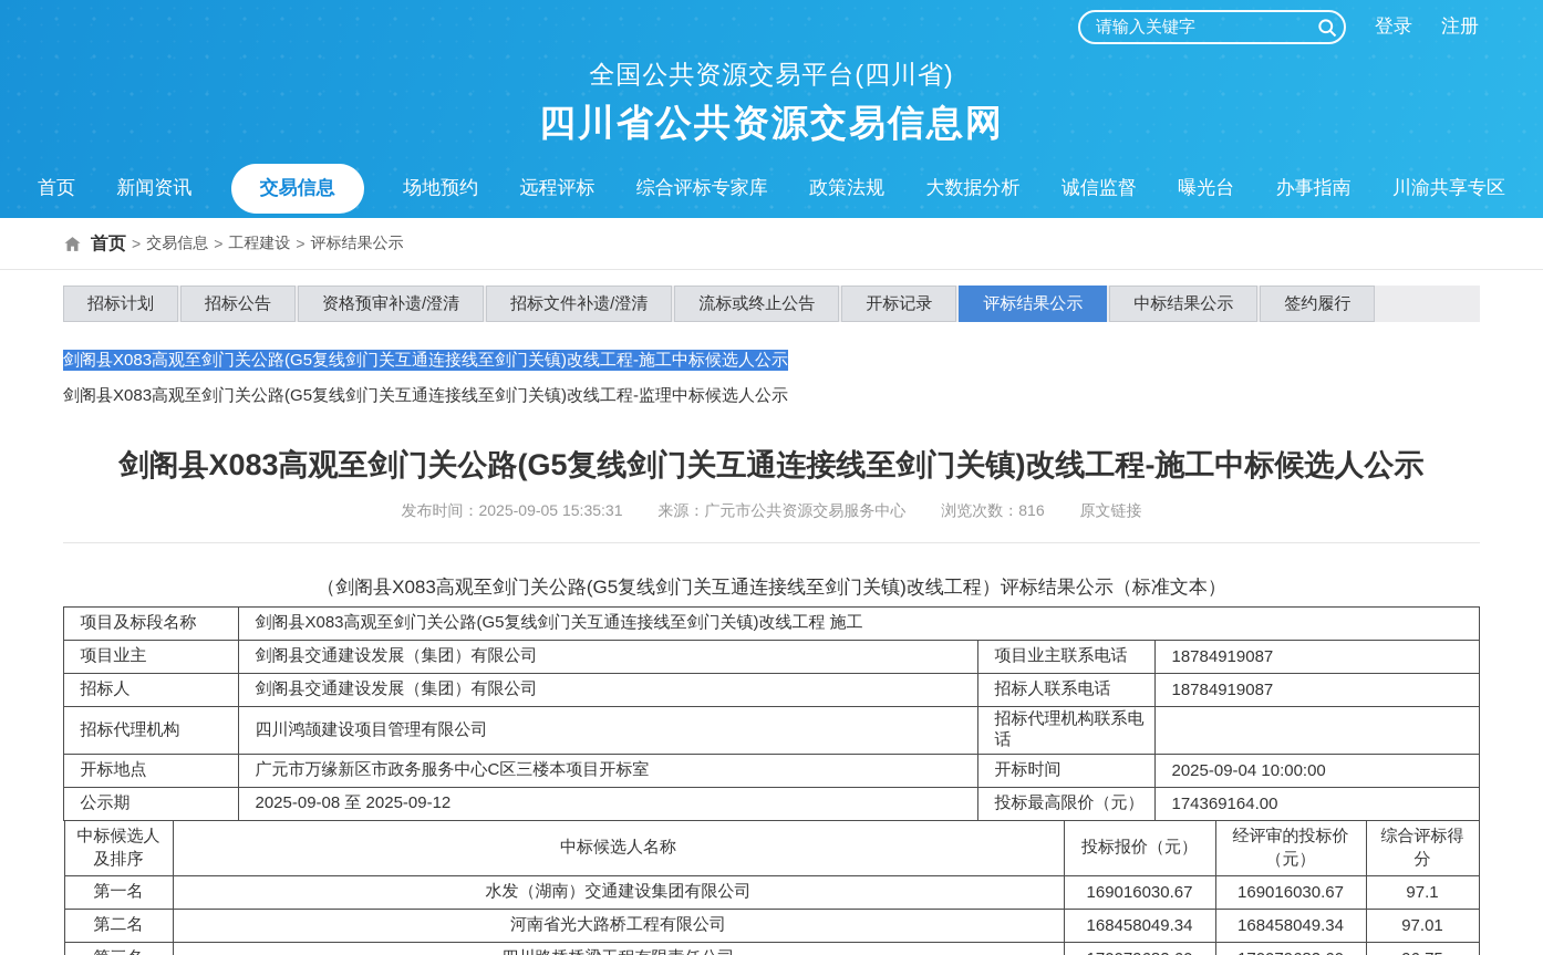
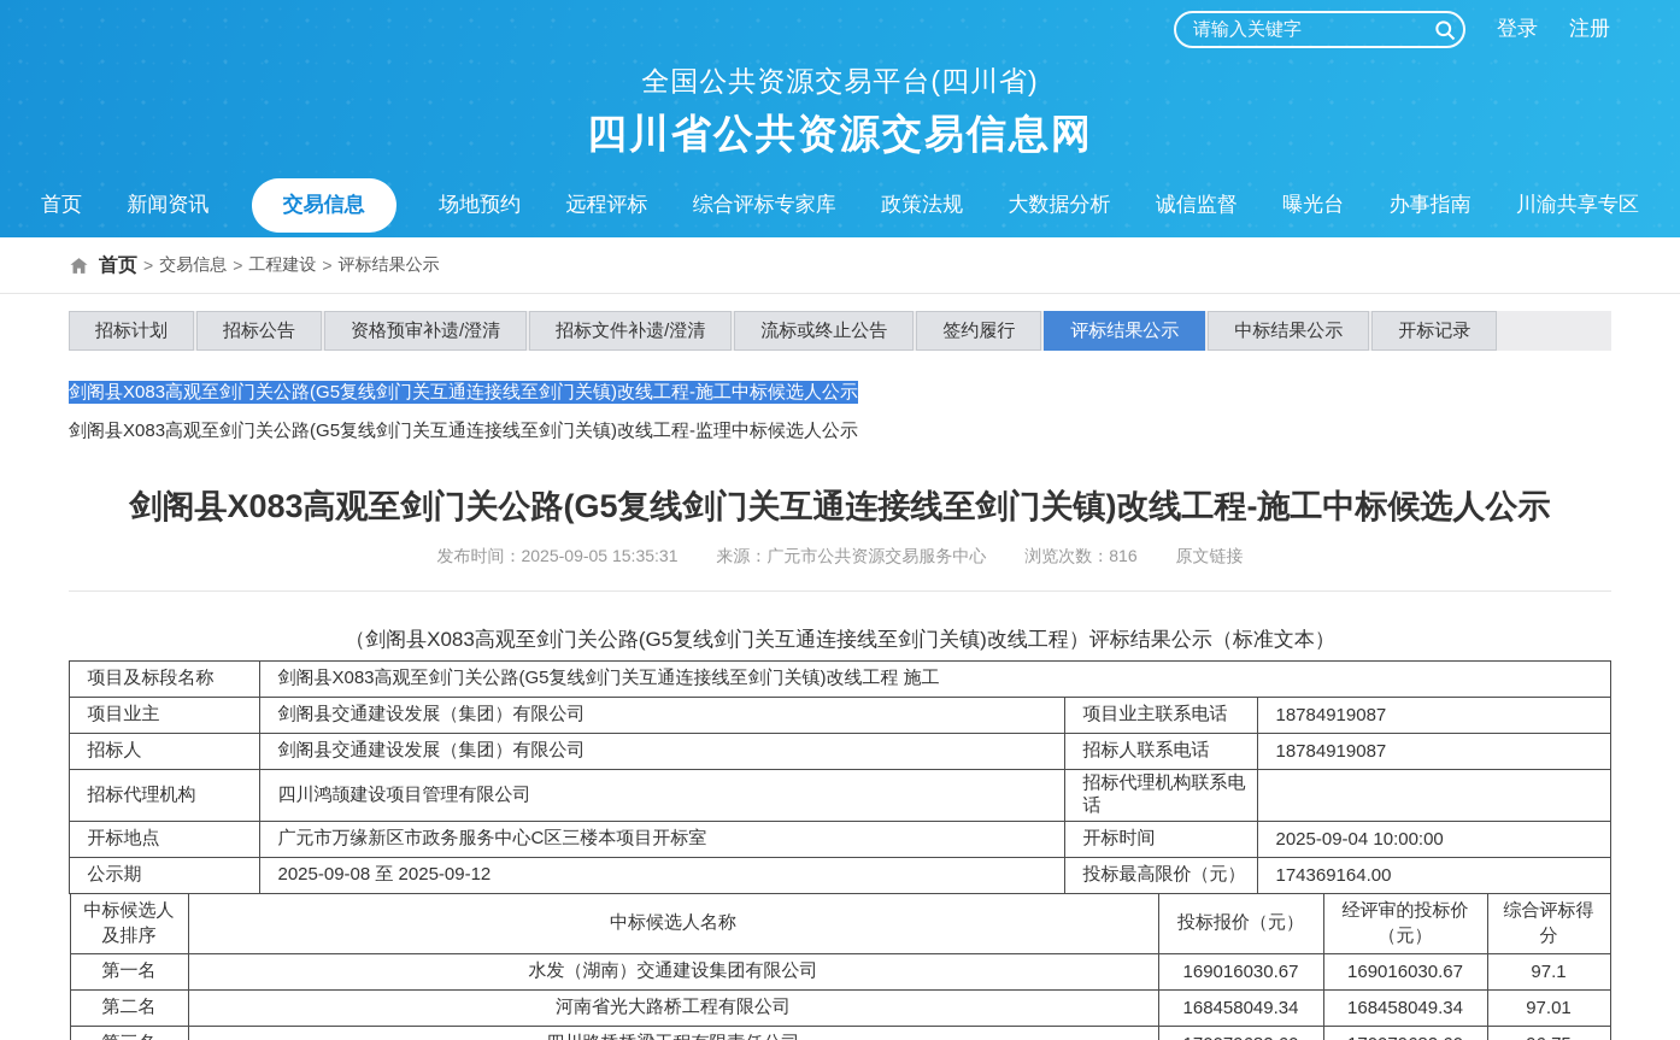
  请输入关键字
  登录
  注册
  全国公共资源交易平台(四川省)
  四川省公共资源交易信息网
  首页
  新闻资讯
  交易信息
  场地预约
  远程评标
  综合评标专家库
  政策法规
  大数据分析
  诚信监督
  曝光台
  办事指南
  川渝共享专区
  首页
  >
  交易信息
  >
  工程建设
  >
  评标结果公示
  招标计划
  招标公告
  资格预审补遗/澄清
  招标文件补遗/澄清
  流标或终止公告
- 开标记录
+ 签约履行
  评标结果公示
  中标结果公示
- 签约履行
+ 开标记录
  剑阁县X083高观至剑门关公路(G5复线剑门关互通连接线至剑门关镇)改线工程-施工中标候选人公示
  剑阁县X083高观至剑门关公路(G5复线剑门关互通连接线至剑门关镇)改线工程-监理中标候选人公示
  剑阁县X083高观至剑门关公路(G5复线剑门关互通连接线至剑门关镇)改线工程-施工中标候选人公示
  发布时间：2025-09-05 15:35:31 来源：广元市公共资源交易服务中心 浏览次数：816 原文链接
  （剑阁县X083高观至剑门关公路(G5复线剑门关互通连接线至剑门关镇)改线工程）评标结果公示（标准文本）
  项目及标段名称	剑阁县X083高观至剑门关公路(G5复线剑门关互通连接线至剑门关镇)改线工程 施工
  项目业主	剑阁县交通建设发展（集团）有限公司	项目业主联系电话	18784919087
  招标人	剑阁县交通建设发展（集团）有限公司	招标人联系电话	18784919087
  招标代理机构	四川鸿颉建设项目管理有限公司	招标代理机构联系电话
  开标地点	广元市万缘新区市政务服务中心C区三楼本项目开标室	开标时间	2025-09-04 10:00:00
  公示期	2025-09-08 至 2025-09-12	投标最高限价（元）	174369164.00
  中标候选人及排序	中标候选人名称	投标报价（元）	经评审的投标价（元）	综合评标得分
  第一名	水发（湖南）交通建设集团有限公司	169016030.67	169016030.67	97.1
  第二名	河南省光大路桥工程有限公司	168458049.34	168458049.34	97.01
